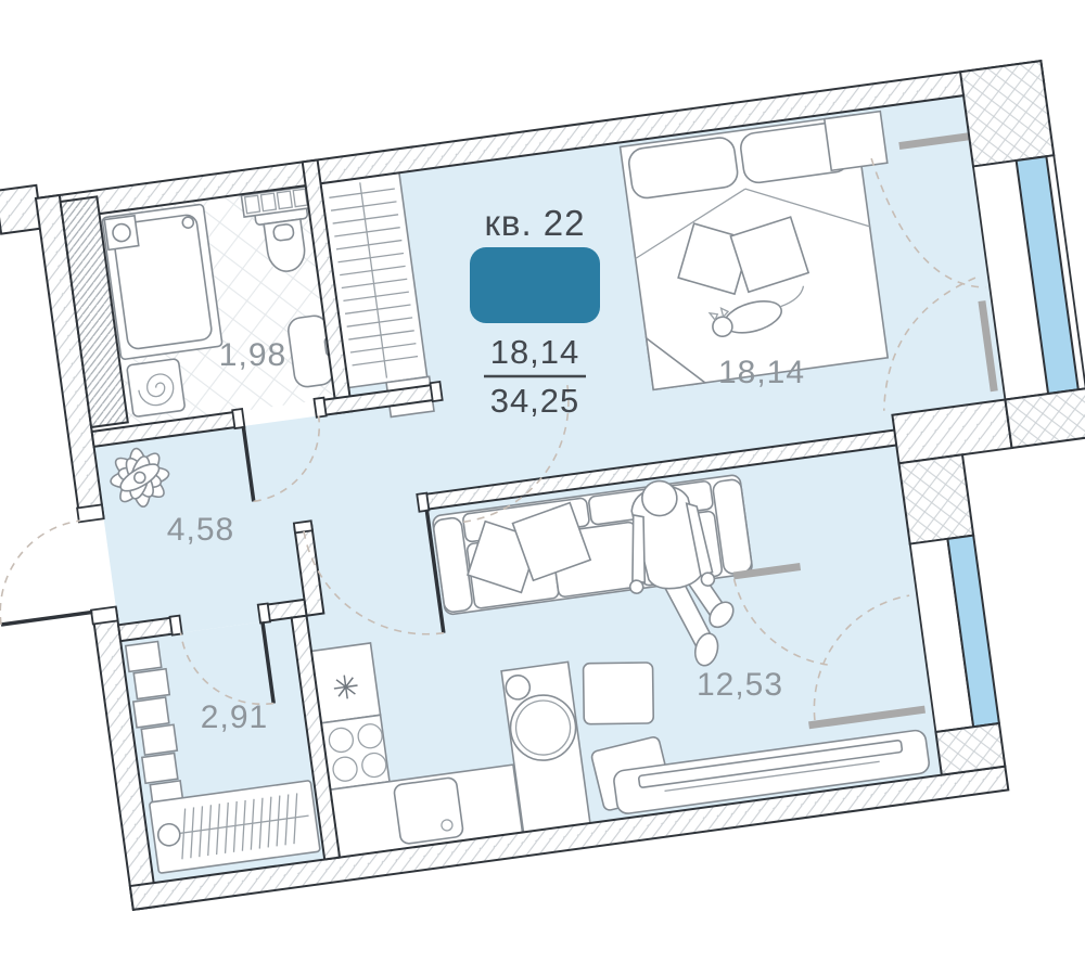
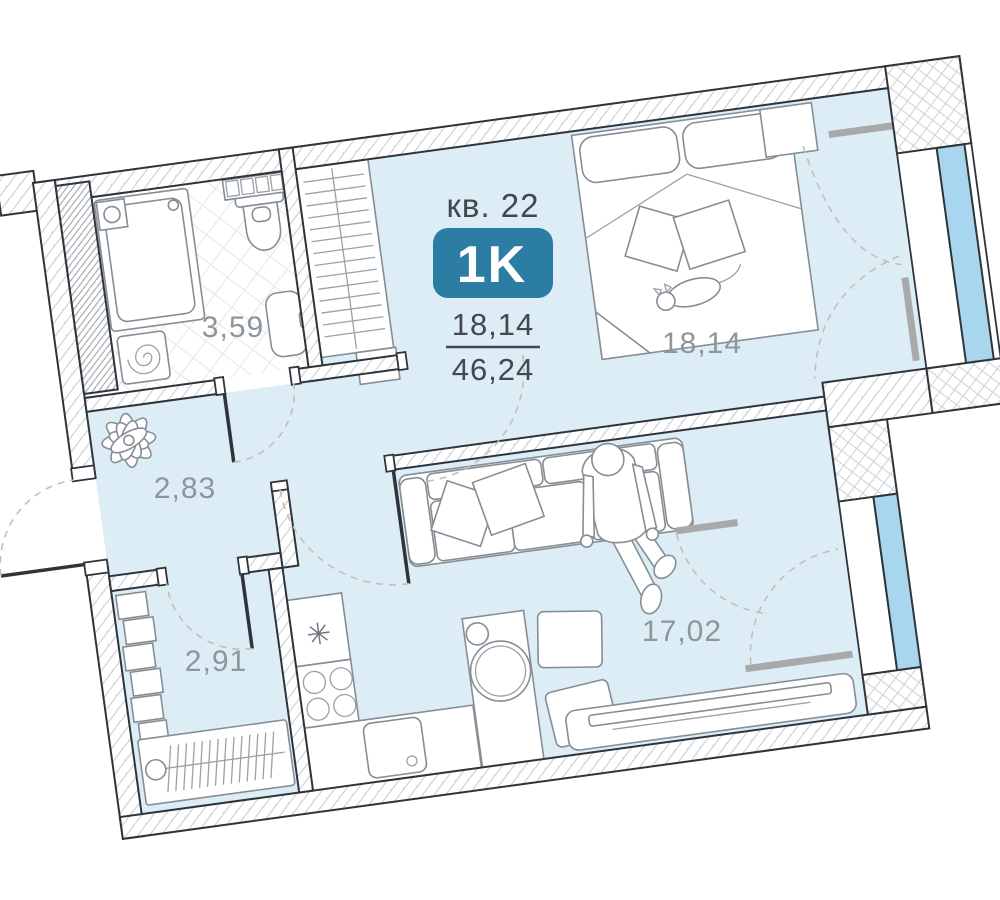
  кв. 22
+ 1K
  18,14
- 34,25
+ 46,24
- 1,98
+ 3,59
- 4,58
+ 2,83
  2,91
  18,14
- 12,53
+ 17,02
